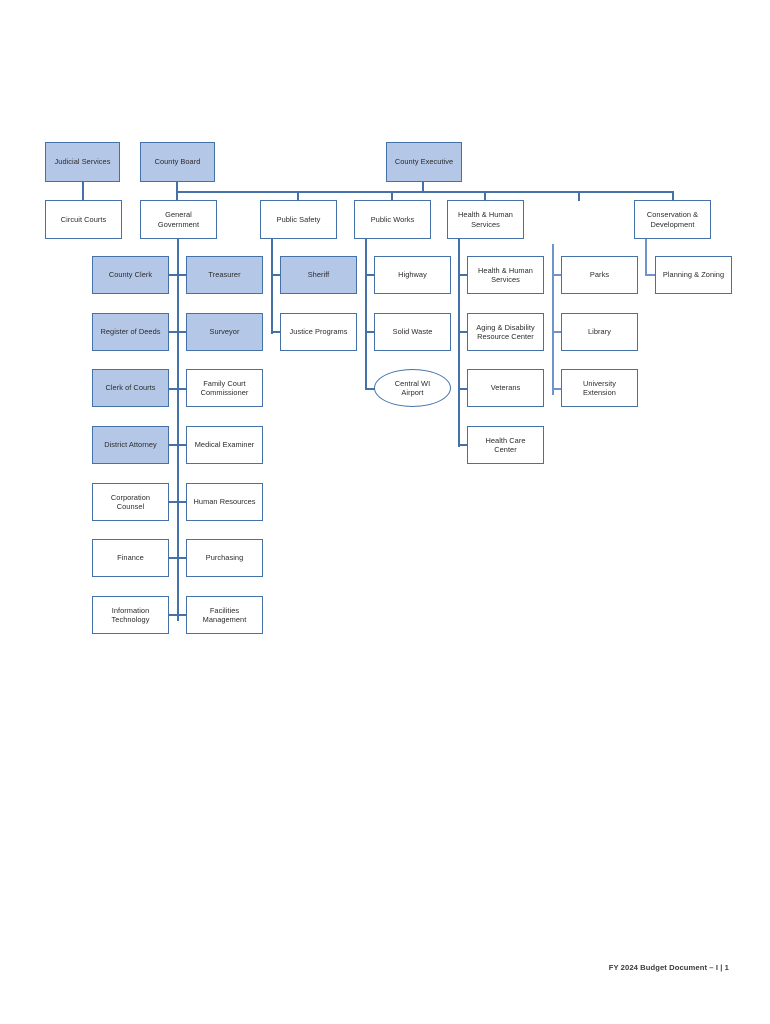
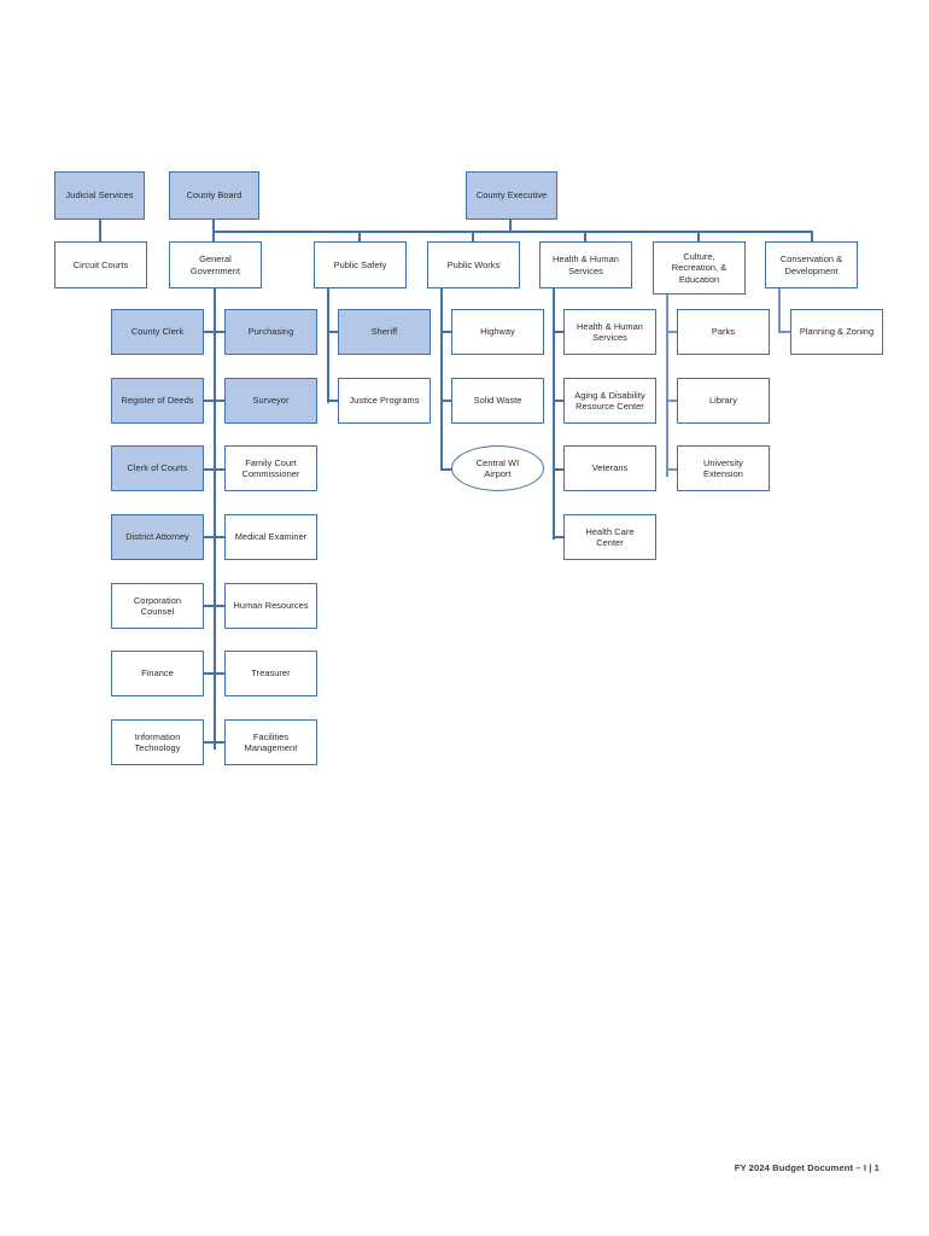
  Judicial Services
  County Board
  County Executive
  Circuit Courts
  General
  Government
  Public Safety
  Public Works
  Health & Human
  Services
+ Culture,
+ Recreation, &
+ Education
  Conservation &
  Development
  County Clerk
  Register of Deeds
  Clerk of Courts
  District Attorney
  Corporation
  Counsel
  Finance
  Information
  Technology
- Treasurer
+ Purchasing
  Surveyor
  Family Court
  Commissioner
  Medical Examiner
  Human Resources
- Purchasing
+ Treasurer
  Facilities
  Management
  Sheriff
  Justice Programs
  Highway
  Solid Waste
  Central WI
  Airport
  Health & Human
  Services
  Aging & Disability
  Resource Center
  Veterans
  Health Care
  Center
  Parks
  Library
  University
  Extension
  Planning & Zoning
  FY 2024 Budget Document – I | 1
